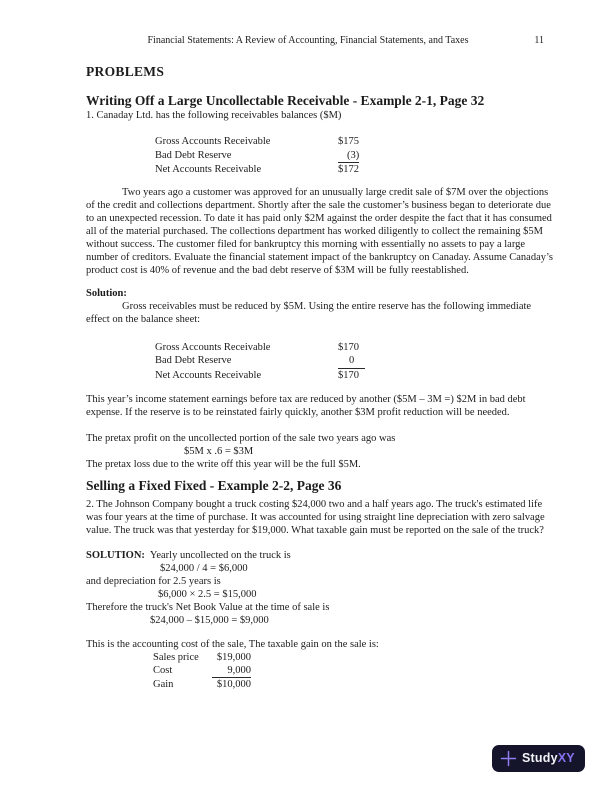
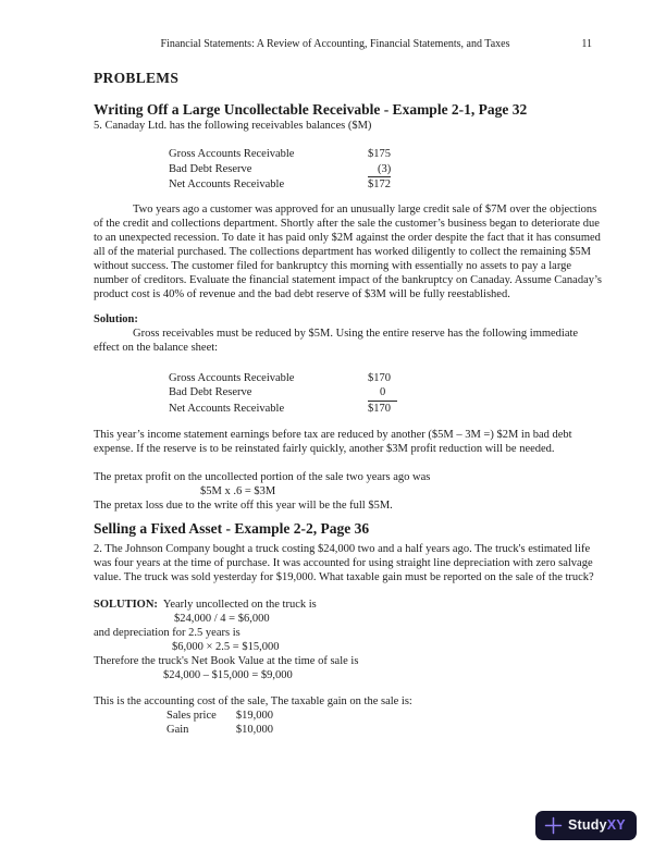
  Financial Statements: A Review of Accounting, Financial Statements, and Taxes
  11
  PROBLEMS
  Writing Off a Large Uncollectable Receivable - Example 2-1, Page 32
- 1. Canaday Ltd. has the following receivables balances ($M)
+ 5. Canaday Ltd. has the following receivables balances ($M)
  Gross Accounts Receivable
  $175
  Bad Debt Reserve
  (3)
  Net Accounts Receivable
  $172
  Two years ago a customer was approved for an unusually large credit sale of $7M over the objections of the credit and collections department. Shortly after the sale the customer’s business began to deteriorate due to an unexpected recession. To date it has paid only $2M against the order despite the fact that it has consumed all of the material purchased. The collections department has worked diligently to collect the remaining $5M without success. The customer filed for bankruptcy this morning with essentially no assets to pay a large number of creditors. Evaluate the financial statement impact of the bankruptcy on Canaday. Assume Canaday’s product cost is 40% of revenue and the bad debt reserve of $3M will be fully reestablished.
  Solution:
  Gross receivables must be reduced by $5M. Using the entire reserve has the following immediate effect on the balance sheet:
  Gross Accounts Receivable
  $170
  Bad Debt Reserve
  0
  Net Accounts Receivable
  $170
  This year’s income statement earnings before tax are reduced by another ($5M – 3M =) $2M in bad debt expense. If the reserve is to be reinstated fairly quickly, another $3M profit reduction will be needed.
  The pretax profit on the uncollected portion of the sale two years ago was
  $5M x .6 = $3M
  The pretax loss due to the write off this year will be the full $5M.
- Selling a Fixed Fixed - Example 2-2, Page 36
+ Selling a Fixed Asset - Example 2-2, Page 36
- 2. The Johnson Company bought a truck costing $24,000 two and a half years ago. The truck's estimated life was four years at the time of purchase. It was accounted for using straight line depreciation with zero salvage value. The truck was that yesterday for $19,000. What taxable gain must be reported on the sale of the truck?
+ 2. The Johnson Company bought a truck costing $24,000 two and a half years ago. The truck's estimated life was four years at the time of purchase. It was accounted for using straight line depreciation with zero salvage value. The truck was sold yesterday for $19,000. What taxable gain must be reported on the sale of the truck?
  SOLUTION: Yearly uncollected on the truck is
  $24,000 / 4 = $6,000
  and depreciation for 2.5 years is
  $6,000 × 2.5 = $15,000
  Therefore the truck's Net Book Value at the time of sale is
  $24,000 – $15,000 = $9,000
  This is the accounting cost of the sale, The taxable gain on the sale is:
  Sales price
  $19,000
- Cost
- 9,000
  Gain
  $10,000
  StudyXY
